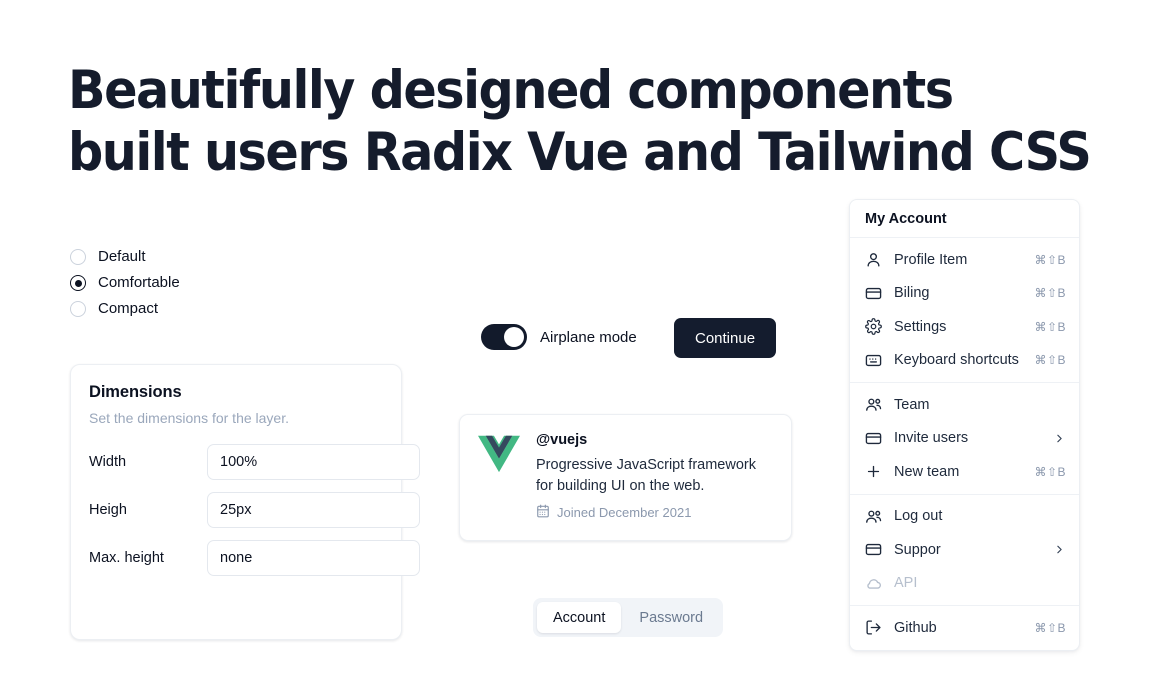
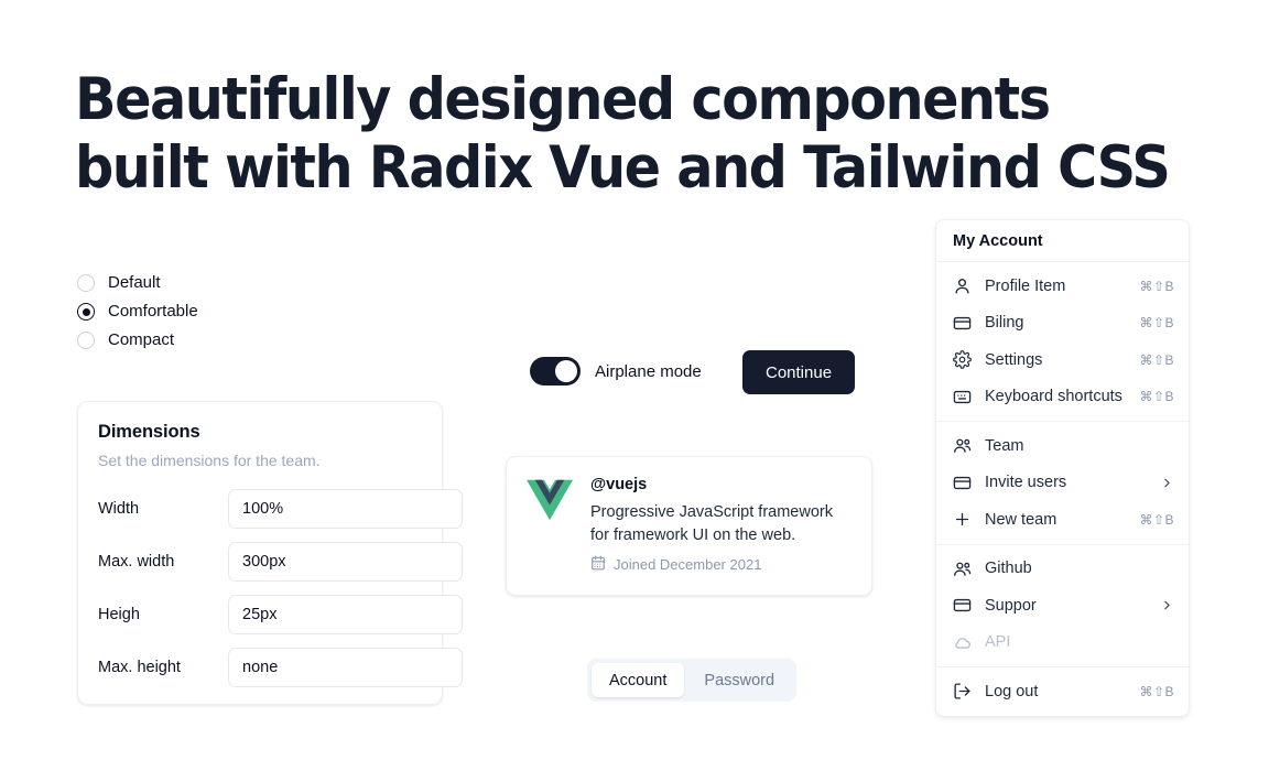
  Beautifully designed components
- built users Radix Vue and Tailwind CSS
+ built with Radix Vue and Tailwind CSS
  Default
  Comfortable
  Compact
  Dimensions
- Set the dimensions for the layer.
+ Set the dimensions for the team.
  Width
  100%
+ Max. width
+ 300px
  Heigh
  25px
  Max. height
  none
  Airplane mode
  Continue
  @vuejs
- Progressive JavaScript framework for building UI on the web.
+ Progressive JavaScript framework for framework UI on the web.
  Joined December 2021
  Account
  Password
  My Account
  Profile Item
  ⌘⇧B
  Biling
  ⌘⇧B
  Settings
  ⌘⇧B
  Keyboard shortcuts
  ⌘⇧B
  Team
  Invite users
  New team
  ⌘⇧B
- Log out
+ Github
  Suppor
  API
- Github
+ Log out
  ⌘⇧B
